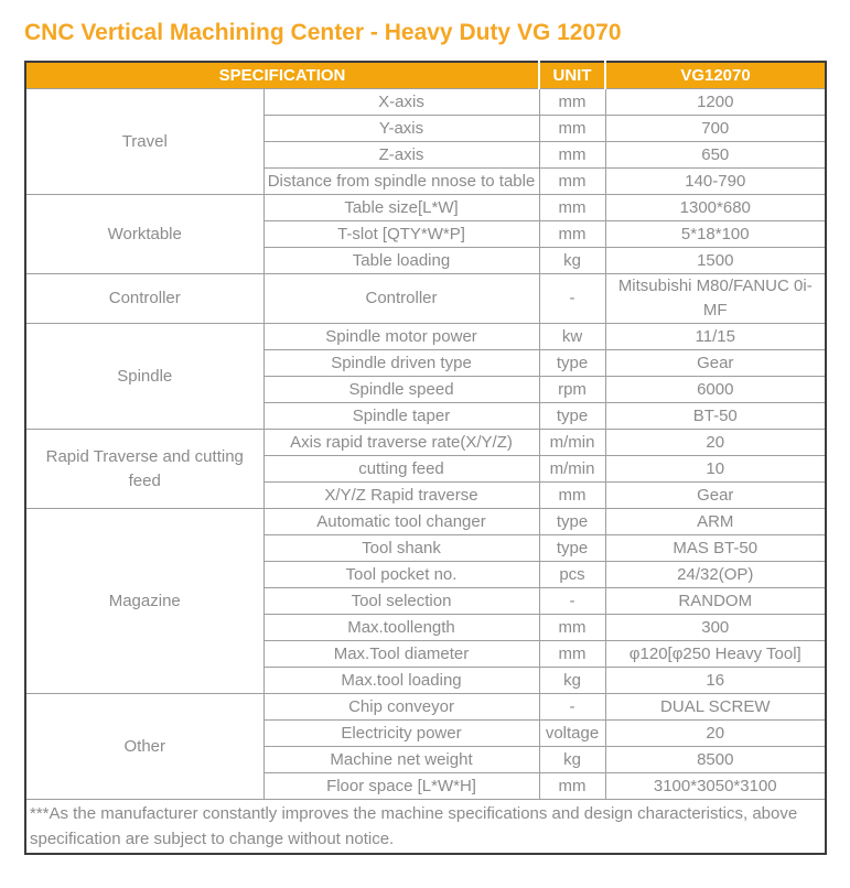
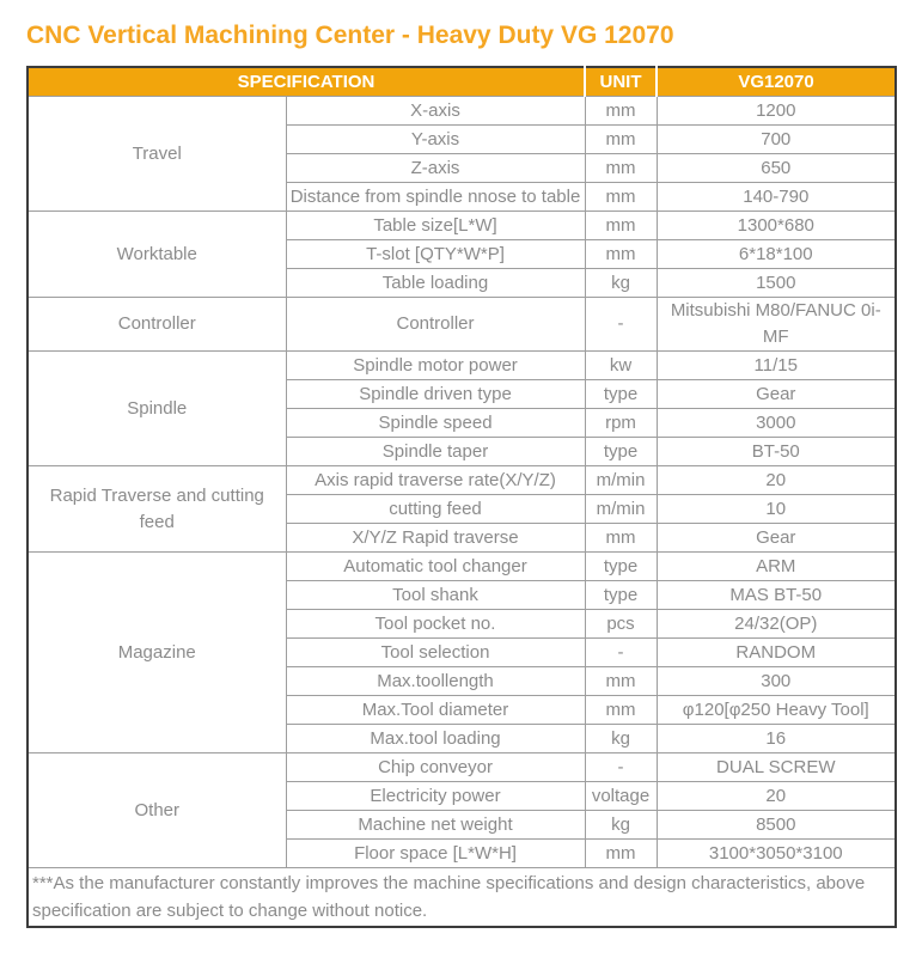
  CNC Vertical Machining Center - Heavy Duty VG 12070
  SPECIFICATION	UNIT	VG12070
  Travel	X-axis	mm	1200
  Y-axis	mm	700
  Z-axis	mm	650
  Distance from spindle nnose to table	mm	140-790
  Worktable	Table size[L*W]	mm	1300*680
- T-slot [QTY*W*P]	mm	5*18*100
+ T-slot [QTY*W*P]	mm	6*18*100
  Table loading	kg	1500
  Controller	Controller	-	Mitsubishi M80/FANUC 0i-MF
  Spindle	Spindle motor power	kw	11/15
  Spindle driven type	type	Gear
- Spindle speed	rpm	6000
+ Spindle speed	rpm	3000
  Spindle taper	type	BT-50
  Rapid Traverse and cutting feed	Axis rapid traverse rate(X/Y/Z)	m/min	20
  cutting feed	m/min	10
  X/Y/Z Rapid traverse	mm	Gear
  Magazine	Automatic tool changer	type	ARM
  Tool shank	type	MAS BT-50
  Tool pocket no.	pcs	24/32(OP)
  Tool selection	-	RANDOM
  Max.toollength	mm	300
  Max.Tool diameter	mm	φ120[φ250 Heavy Tool]
  Max.tool loading	kg	16
  Other	Chip conveyor	-	DUAL SCREW
  Electricity power	voltage	20
  Machine net weight	kg	8500
  Floor space [L*W*H]	mm	3100*3050*3100
  ***As the manufacturer constantly improves the machine specifications and design characteristics, above specification are subject to change without notice.
